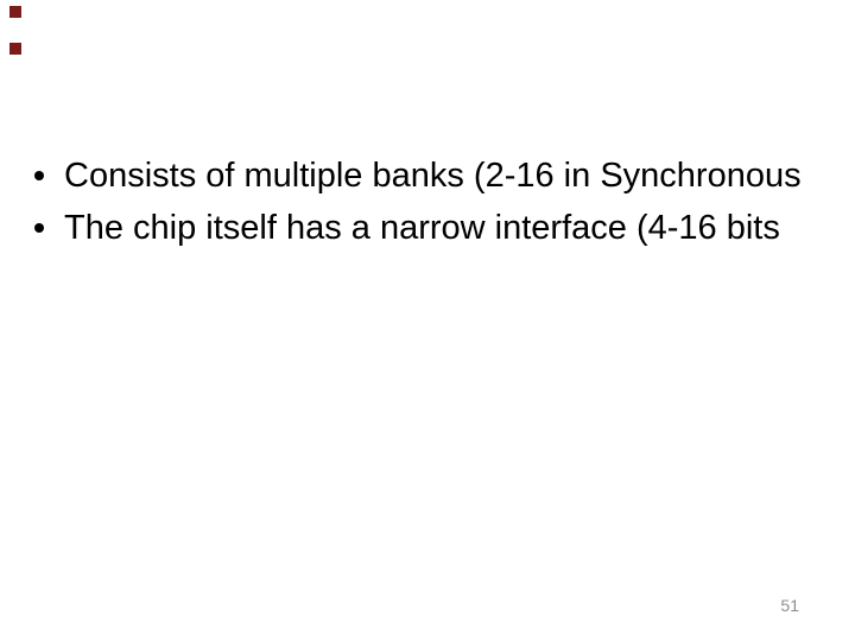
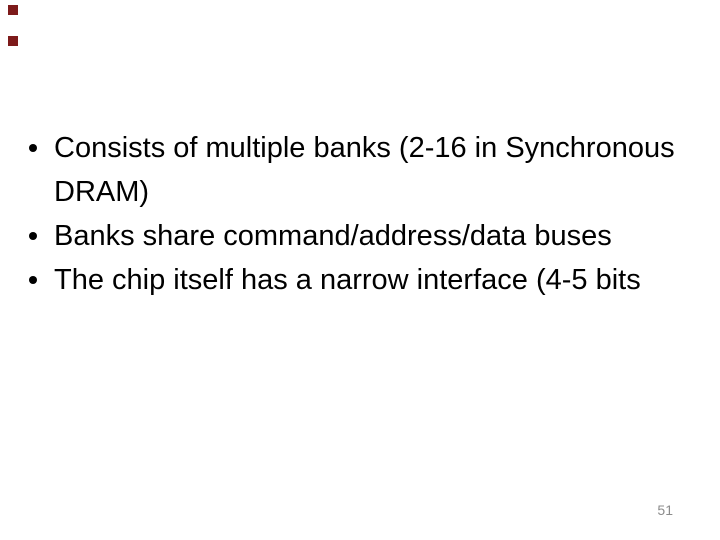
  Consists of multiple banks (2-16 in Synchronous
+ DRAM)
+ Banks share command/address/data buses
- The chip itself has a narrow interface (4-16 bits
+ The chip itself has a narrow interface (4-5 bits
  51
